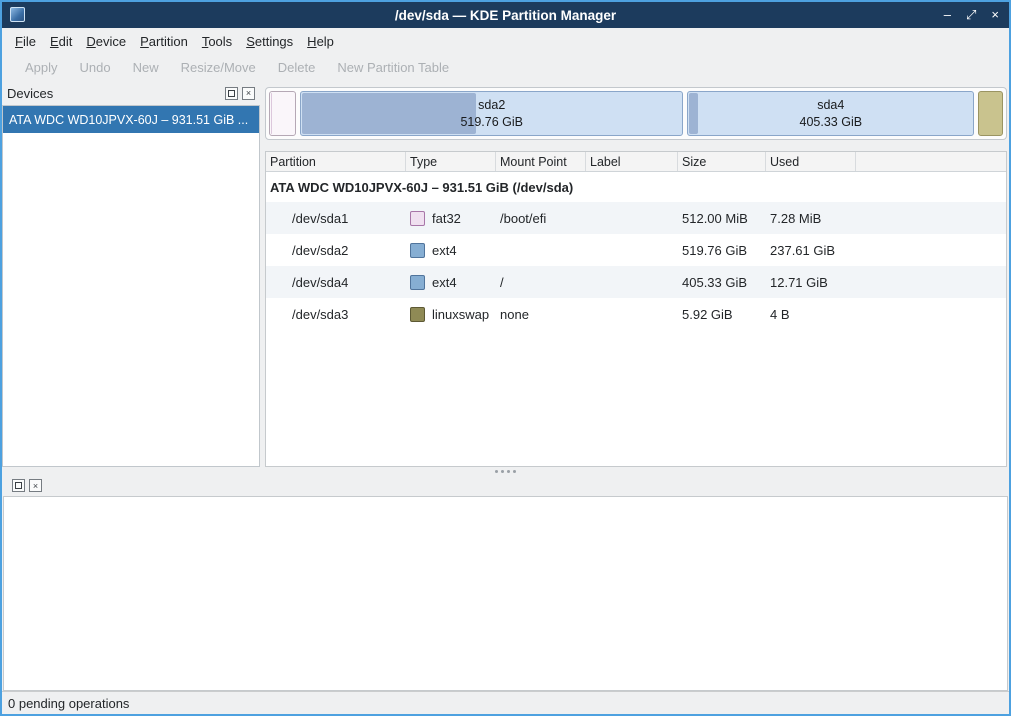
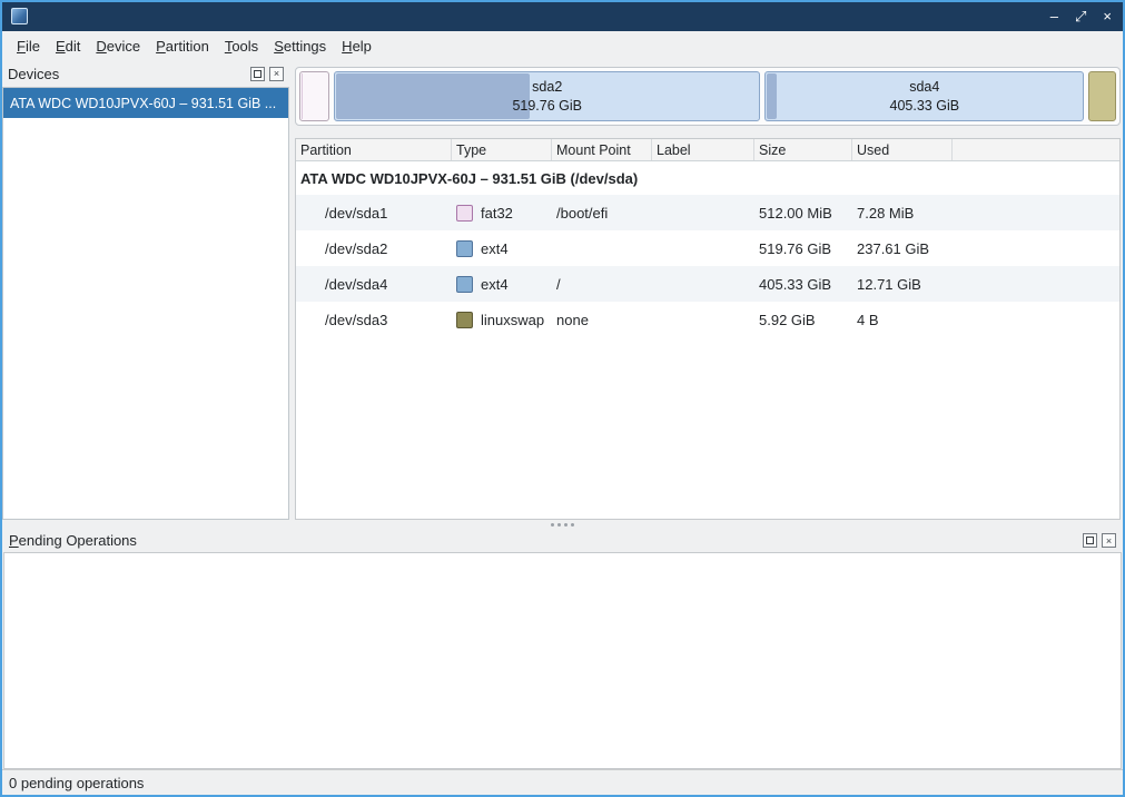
- /dev/sda — KDE Partition Manager
  –
  ⤢
  ×
  File
  Edit
  Device
  Partition
  Tools
  Settings
  Help
- Apply
- Undo
- New
- Resize/Move
- Delete
- New Partition Table
  Devices
  ×
  ATA WDC WD10JPVX-60J – 931.51 GiB ...
  sda2
  519.76 GiB
  sda4
  405.33 GiB
  Partition
  Type
  Mount Point
  Label
  Size
  Used
  ATA WDC WD10JPVX-60J – 931.51 GiB (/dev/sda)
  /dev/sda1
  fat32
  /boot/efi
  512.00 MiB
  7.28 MiB
  /dev/sda2
  ext4
  519.76 GiB
  237.61 GiB
  /dev/sda4
  ext4
  /
  405.33 GiB
  12.71 GiB
  /dev/sda3
  linuxswap
  none
  5.92 GiB
  4 B
+ Pending Operations
  ×
  0 pending operations
